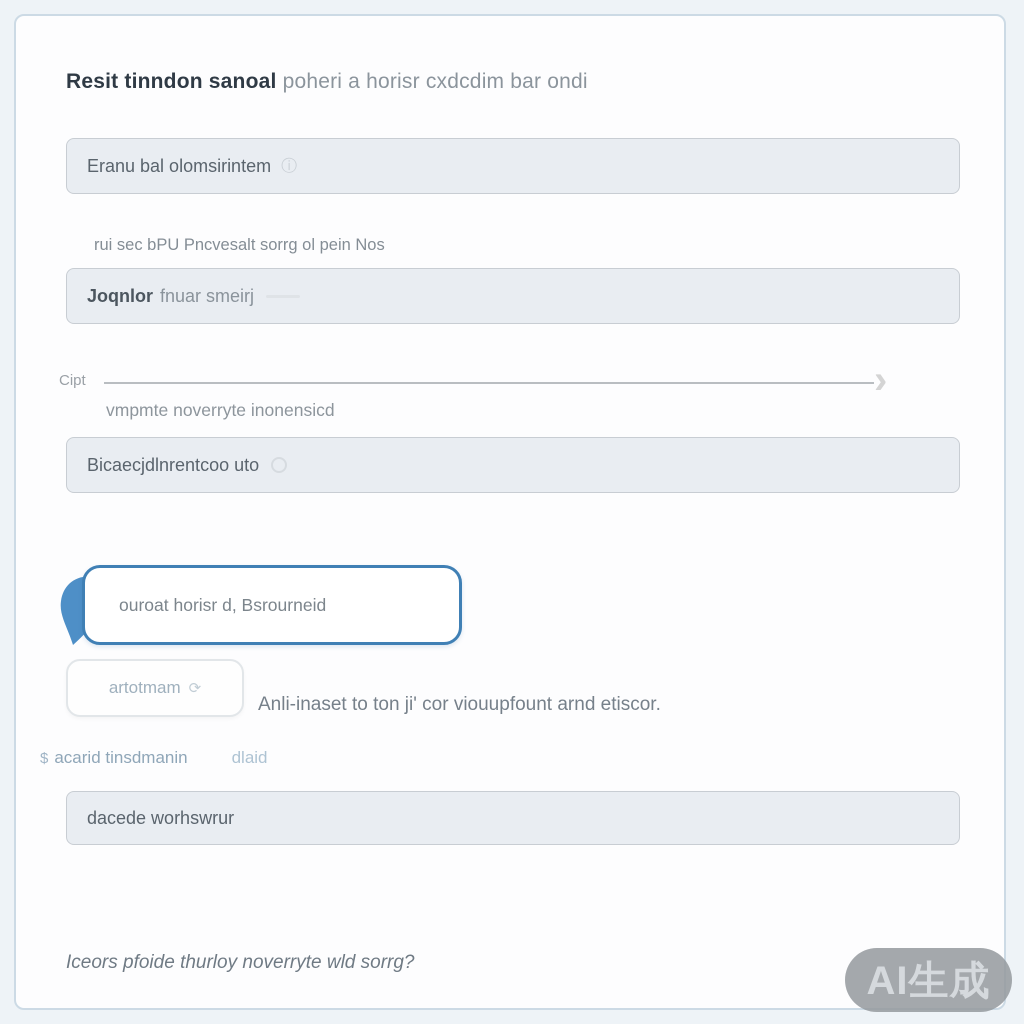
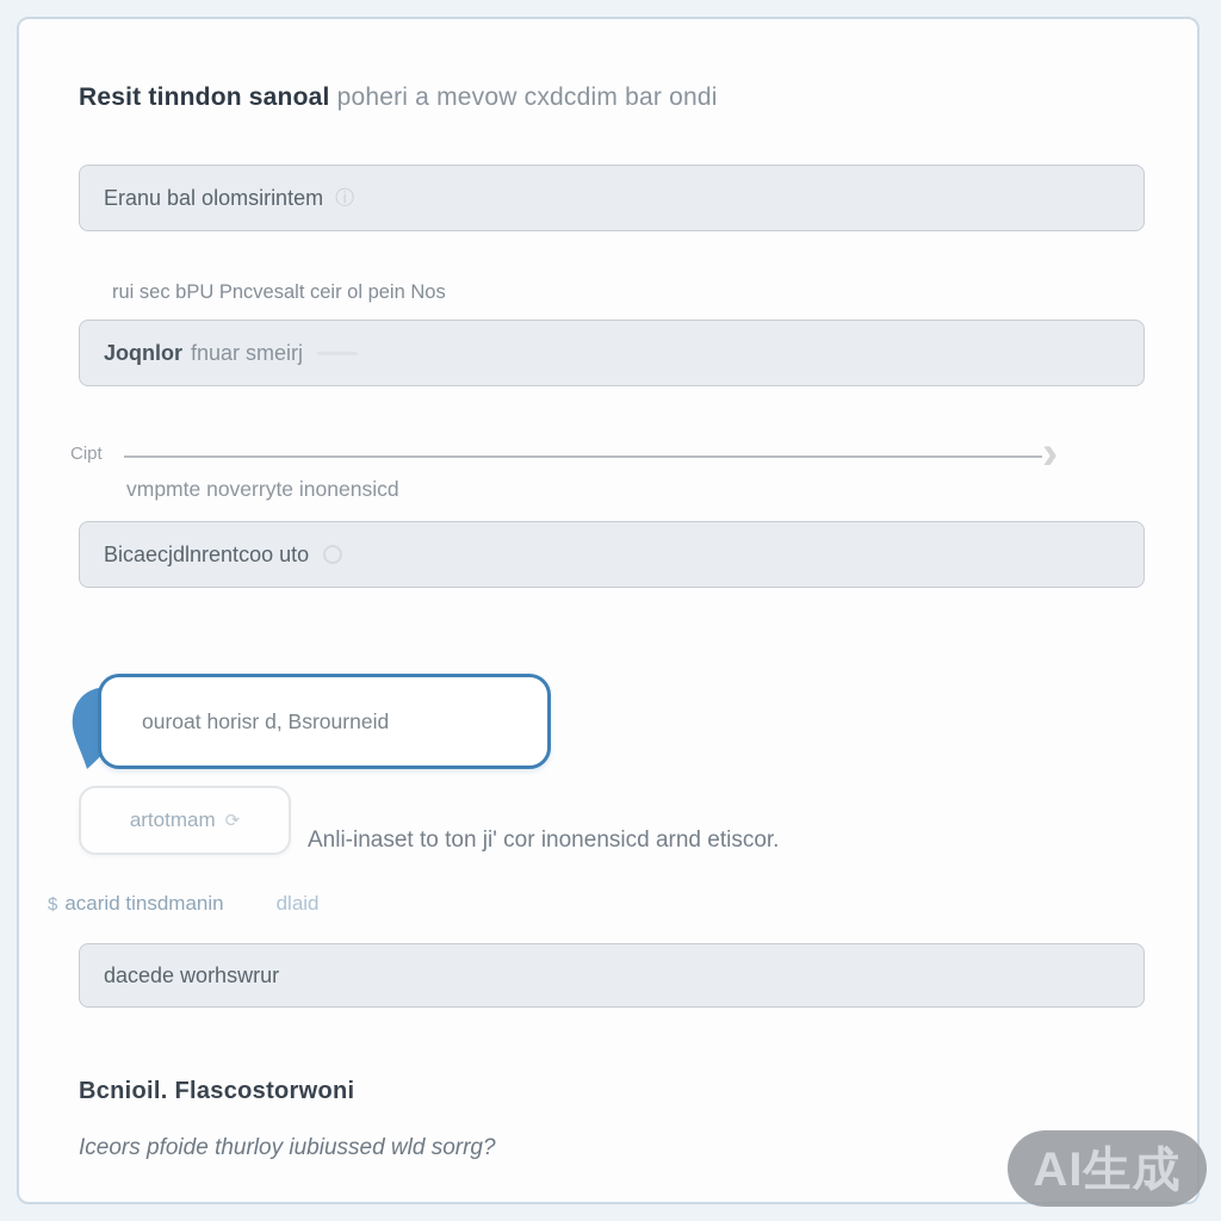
- Resit tinndon sanoal poheri a horisr cxdcdim bar ondi
+ Resit tinndon sanoal poheri a mevow cxdcdim bar ondi
  Eranu bal olomsirintem
  ⓘ
- rui sec bPU Pncvesalt sorrg ol pein Nos
+ rui sec bPU Pncvesalt ceir ol pein Nos
  Joqnlor
  fnuar smeirj
  Cipt
  ›
  vmpmte noverryte inonensicd
  Bicaecjdlnrentcoo uto
  ouroat horisr d, Bsrourneid
  artotmam
  ⟳
- Anli-inaset to ton ji' cor viouupfount arnd etiscor.
+ Anli-inaset to ton ji' cor inonensicd arnd etiscor.
  $
  acarid tinsdmanin
  dlaid
  dacede worhswrur
+ Bcnioil. Flascostorwoni
- Iceors pfoide thurloy noverryte wld sorrg?
+ Iceors pfoide thurloy iubiussed wld sorrg?
  AI生成
